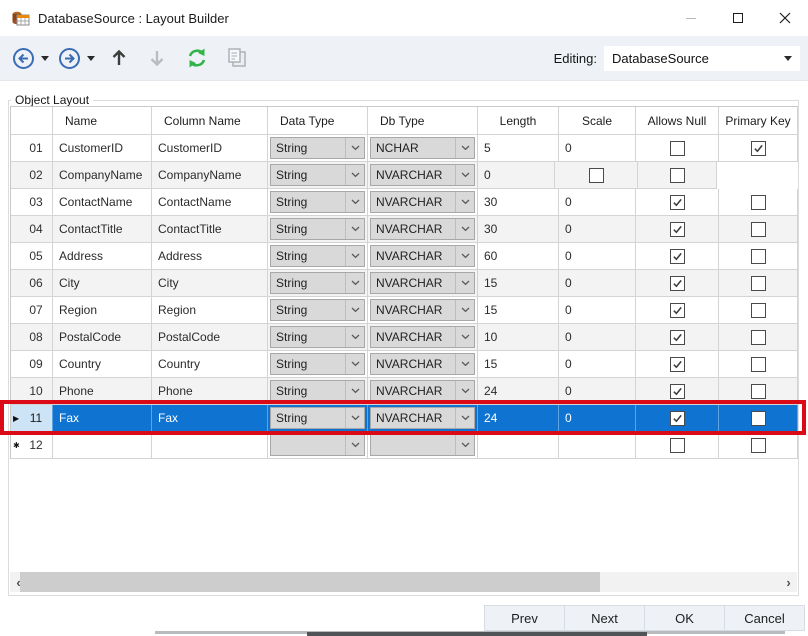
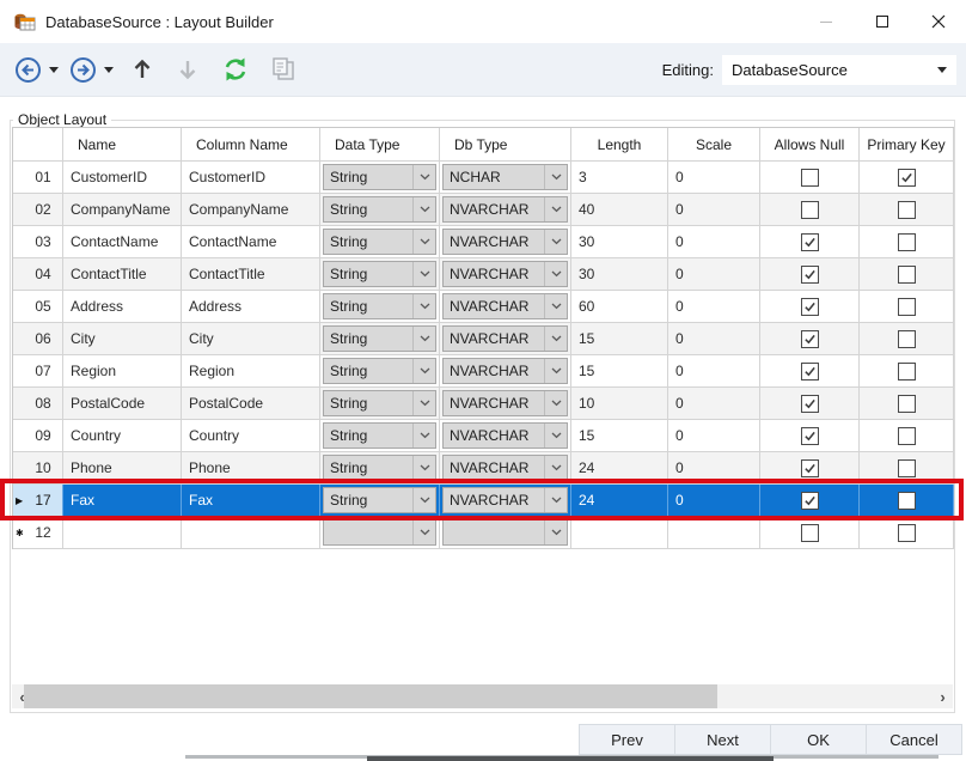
  DatabaseSource : Layout Builder
  Editing:
  DatabaseSource
  Object Layout
  Name
  Column Name
  Data Type
  Db Type
  Length
  Scale
  Allows Null
  Primary Key
  01
  CustomerID
  CustomerID
  String
  NCHAR
- 5
+ 3
  0
  02
  CompanyName
  CompanyName
  String
  NVARCHAR
+ 40
  0
  03
  ContactName
  ContactName
  String
  NVARCHAR
  30
  0
  04
  ContactTitle
  ContactTitle
  String
  NVARCHAR
  30
  0
  05
  Address
  Address
  String
  NVARCHAR
  60
  0
  06
  City
  City
  String
  NVARCHAR
  15
  0
  07
  Region
  Region
  String
  NVARCHAR
  15
  0
  08
  PostalCode
  PostalCode
  String
  NVARCHAR
  10
  0
  09
  Country
  Country
  String
  NVARCHAR
  15
  0
  10
  Phone
  Phone
  String
  NVARCHAR
  24
  0
  ▶
- 11
+ 17
  Fax
  Fax
  String
  NVARCHAR
  24
  0
  ✱
  12
  ‹
  ›
  Prev
  Next
  OK
  Cancel
